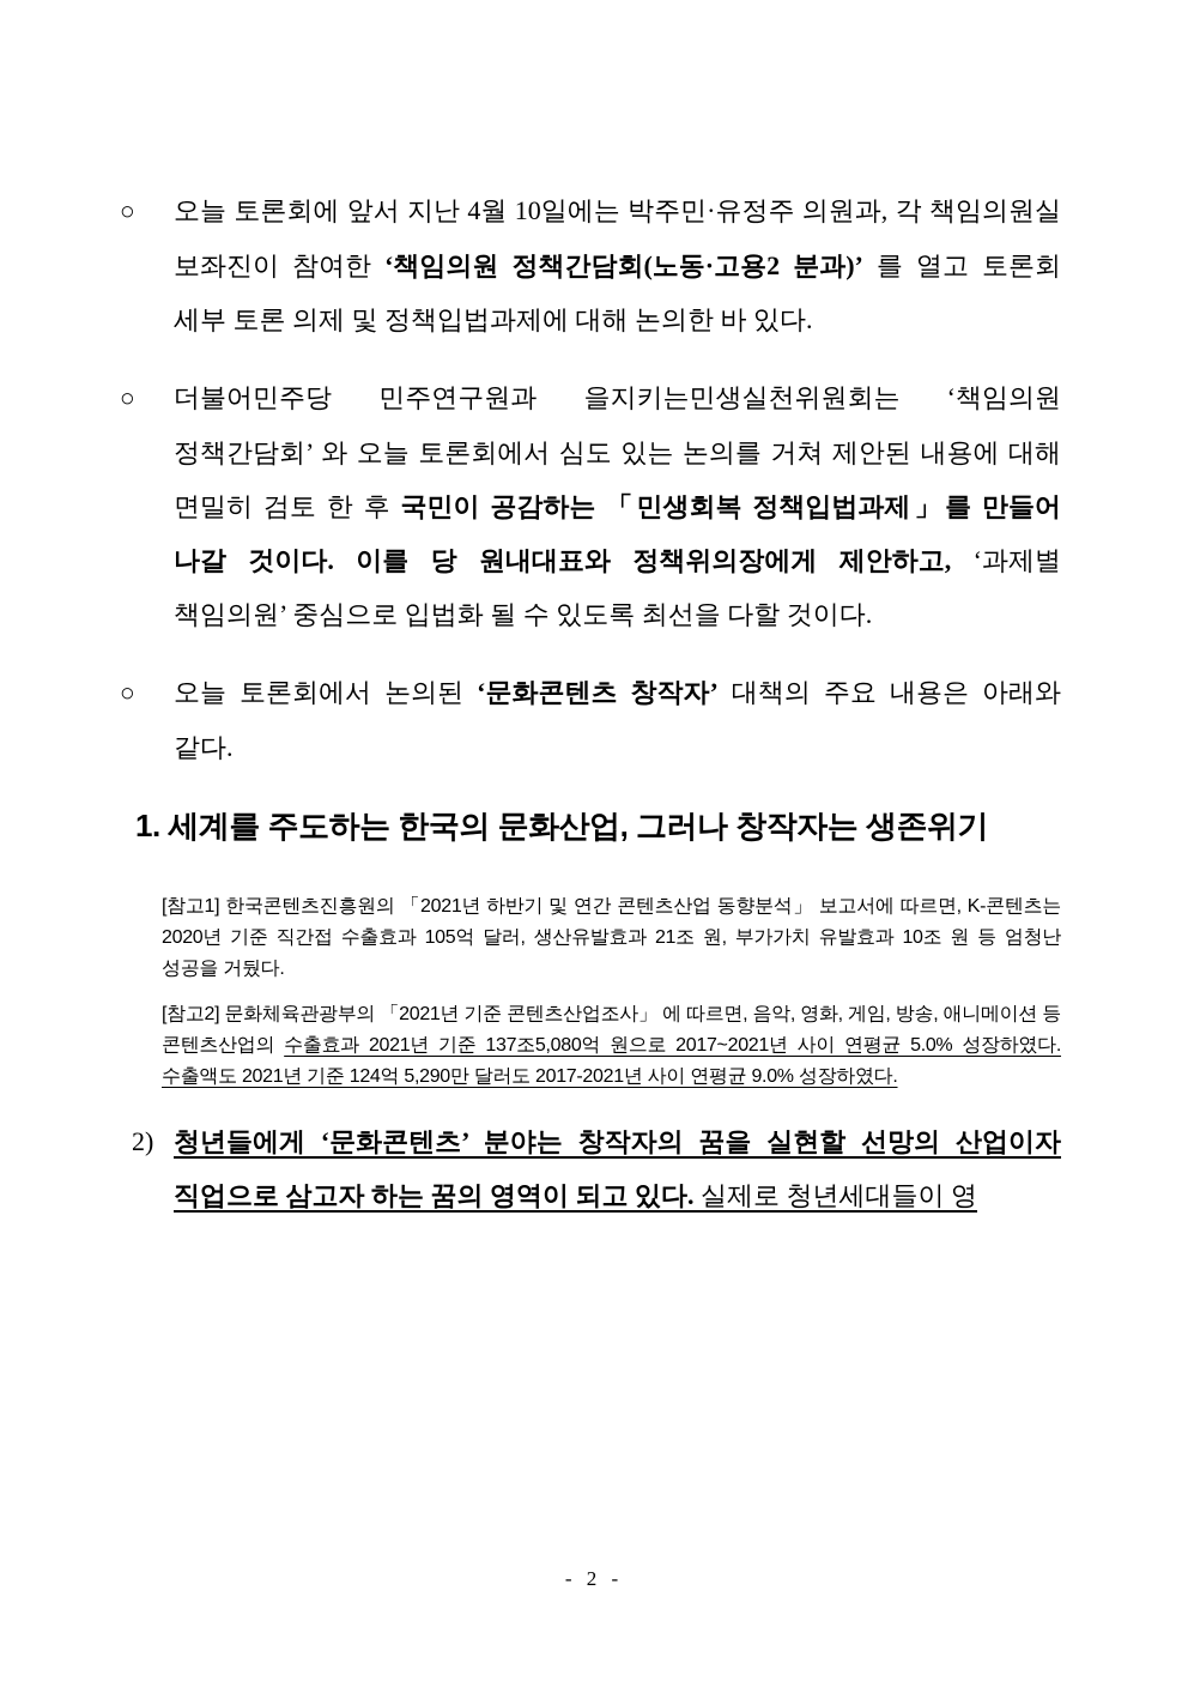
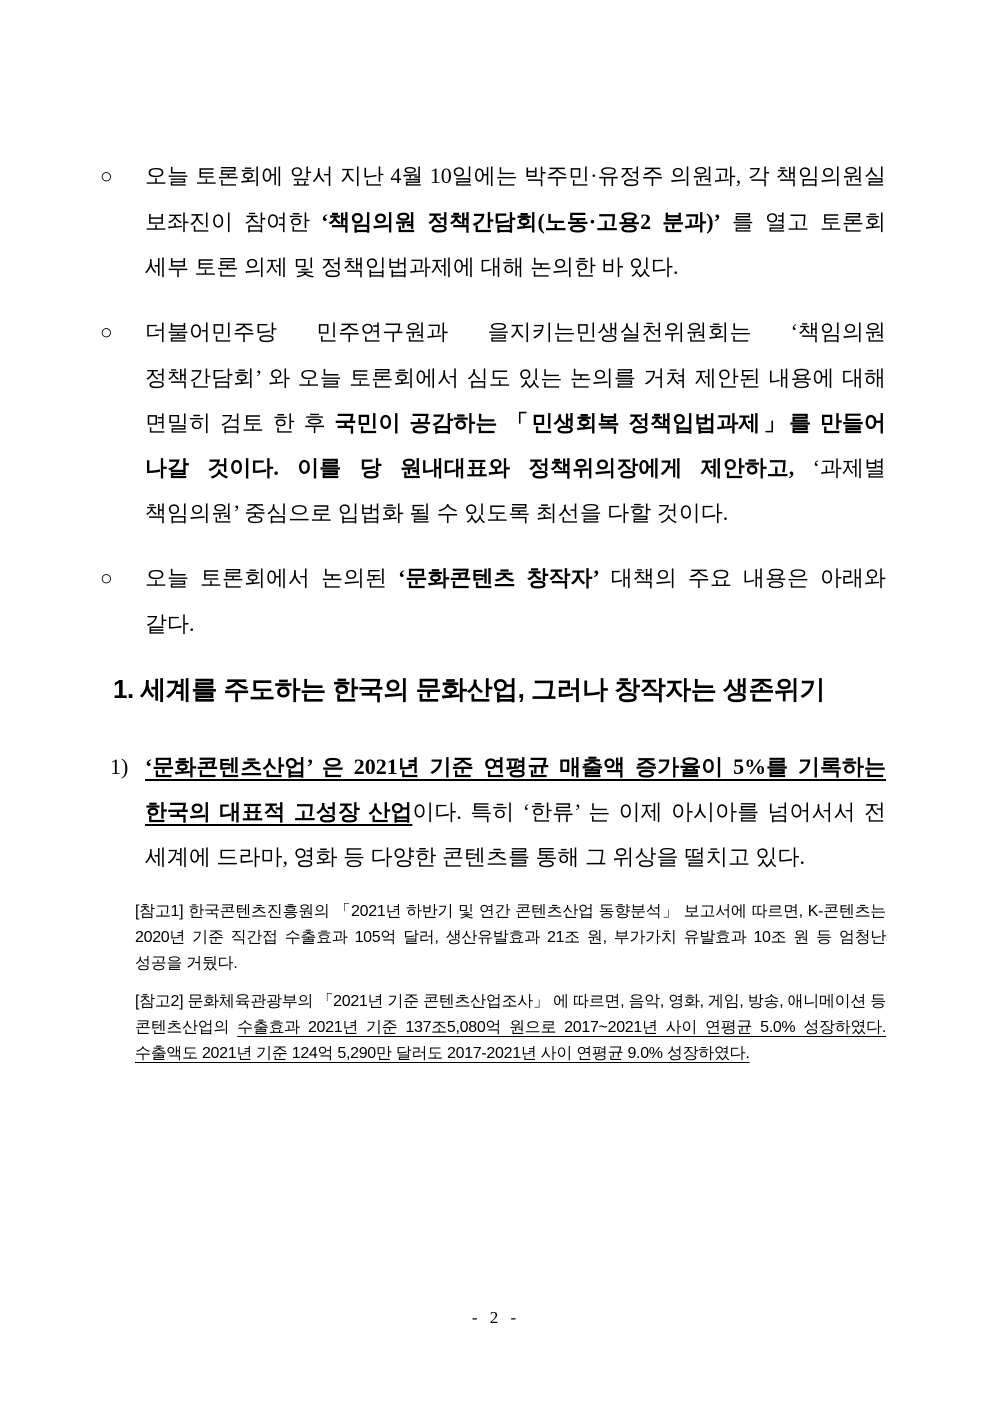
  ○ 오늘 토론회에 앞서 지난 4월 10일에는 박주민·유정주 의원과, 각 책임의원실 보좌진이 참여한 ‘책임의원 정책간담회(노동·고용2 분과)’ 를 열고 토론회 세부 토론 의제 및 정책입법과제에 대해 논의한 바 있다.
  ○ 더불어민주당 민주연구원과 을지키는민생실천위원회는 ‘책임의원 정책간담회’ 와 오늘 토론회에서 심도 있는 논의를 거쳐 제안된 내용에 대해 면밀히 검토 한 후 국민이 공감하는 「민생회복 정책입법과제」를 만들어 나갈 것이다. 이를 당 원내대표와 정책위의장에게 제안하고, ‘과제별 책임의원’ 중심으로 입법화 될 수 있도록 최선을 다할 것이다.
  ○ 오늘 토론회에서 논의된 ‘문화콘텐츠 창작자’ 대책의 주요 내용은 아래와 같다.
  1. 세계를 주도하는 한국의 문화산업, 그러나 창작자는 생존위기
+ 1) ‘문화콘텐츠산업’ 은 2021년 기준 연평균 매출액 증가율이 5%를 기록하는 한국의 대표적 고성장 산업이다. 특히 ‘한류’ 는 이제 아시아를 넘어서서 전 세계에 드라마, 영화 등 다양한 콘텐츠를 통해 그 위상을 떨치고 있다.
  [참고1] 한국콘텐츠진흥원의 「2021년 하반기 및 연간 콘텐츠산업 동향분석」 보고서에 따르면, K-콘텐츠는 2020년 기준 직간접 수출효과 105억 달러, 생산유발효과 21조 원, 부가가치 유발효과 10조 원 등 엄청난 성공을 거뒀다.
  [참고2] 문화체육관광부의 「2021년 기준 콘텐츠산업조사」 에 따르면, 음악, 영화, 게임, 방송, 애니메이션 등 콘텐츠산업의 수출효과 2021년 기준 137조5,080억 원으로 2017~2021년 사이 연평균 5.0% 성장하였다. 수출액도 2021년 기준 124억 5,290만 달러도 2017-2021년 사이 연평균 9.0% 성장하였다.
- 2) 청년들에게 ‘문화콘텐츠’ 분야는 창작자의 꿈을 실현할 선망의 산업이자 직업으로 삼고자 하는 꿈의 영역이 되고 있다. 실제로 청년세대들이 영
  - 2 -
